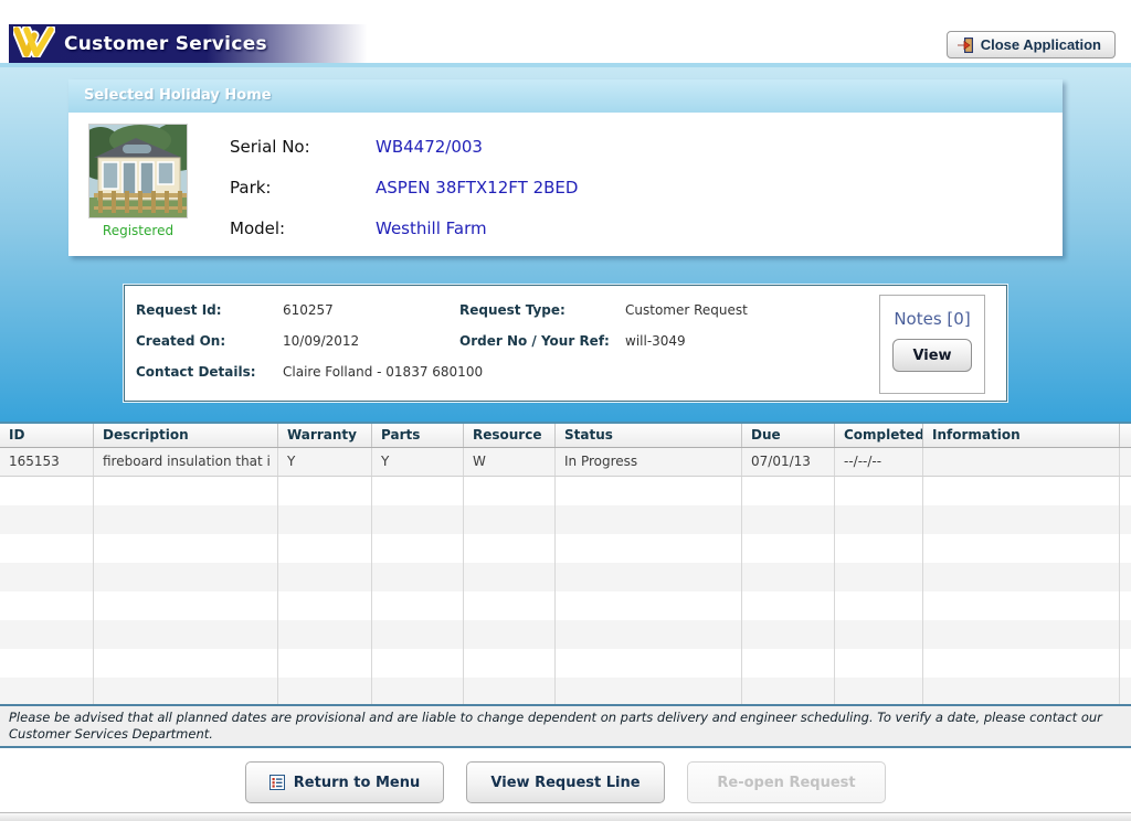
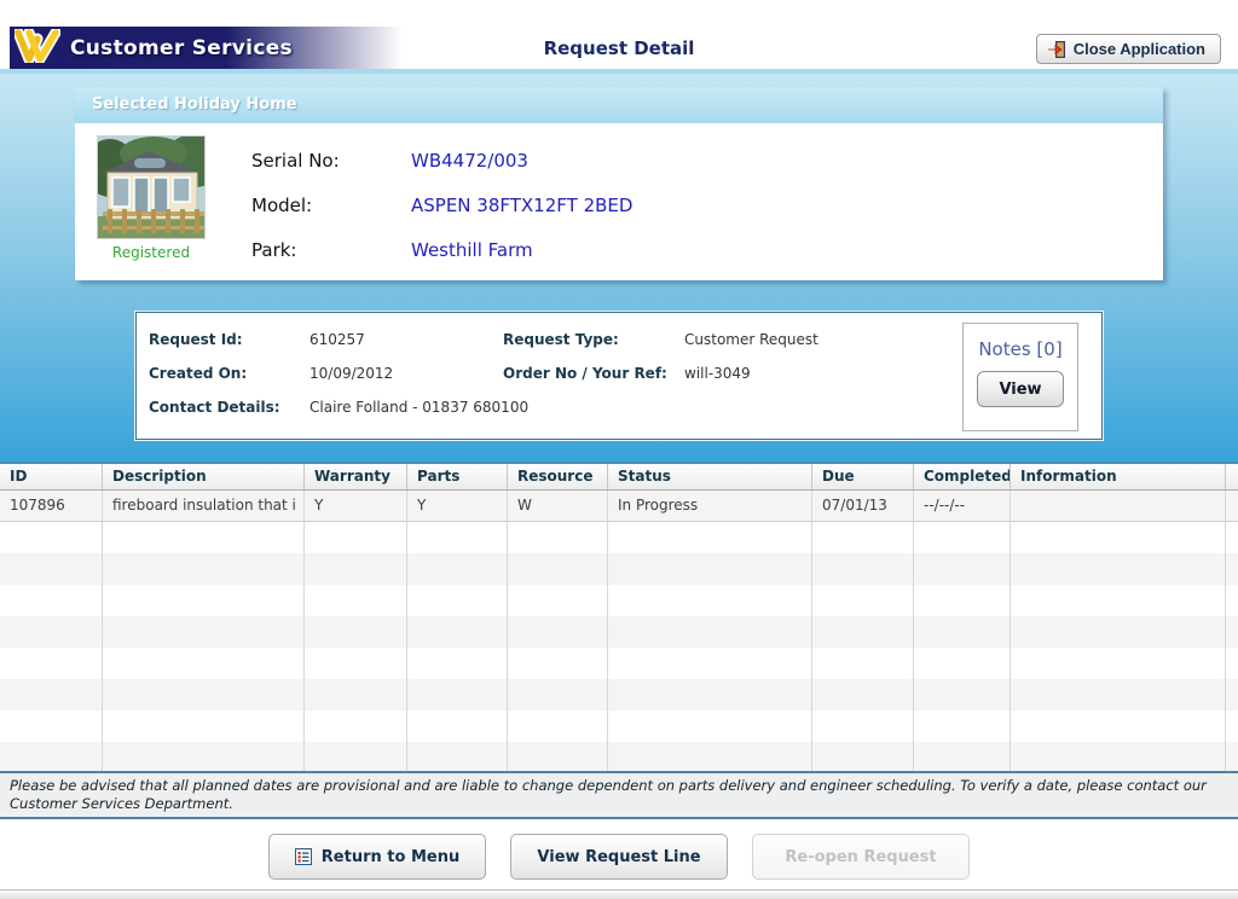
  Customer Services
+ Request Detail
  Close Application
  Selected Holiday Home
  Registered
  Serial No:
  WB4472/003
- Park:
+ Model:
  ASPEN 38FTX12FT 2BED
- Model:
+ Park:
  Westhill Farm
  Request Id:
  610257
  Created On:
  10/09/2012
  Contact Details:
  Claire Folland - 01837 680100
  Request Type:
  Customer Request
  Order No / Your Ref:
  will-3049
  Notes [0]
  View
  ID
  Description
  Warranty
  Parts
  Resource
  Status
  Due
  Completed
  Information
- 165153
+ 107896
  fireboard insulation that i
  Y
  Y
  W
  In Progress
  07/01/13
  --/--/--
  Please be advised that all planned dates are provisional and are liable to change dependent on parts delivery and engineer scheduling. To verify a date, please contact our Customer Services Department.
  Return to Menu
  View Request Line
  Re-open Request
